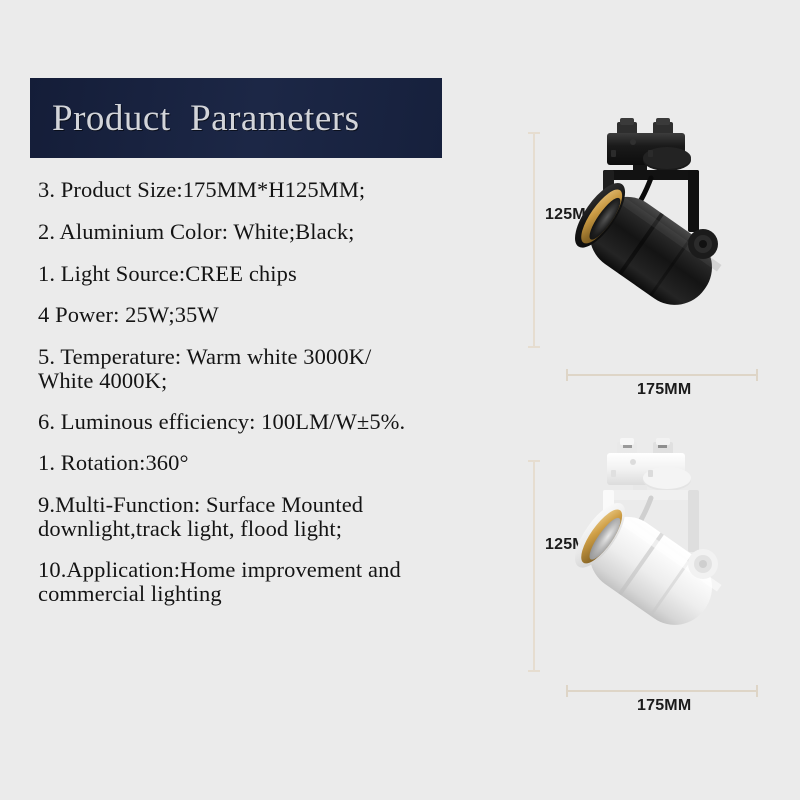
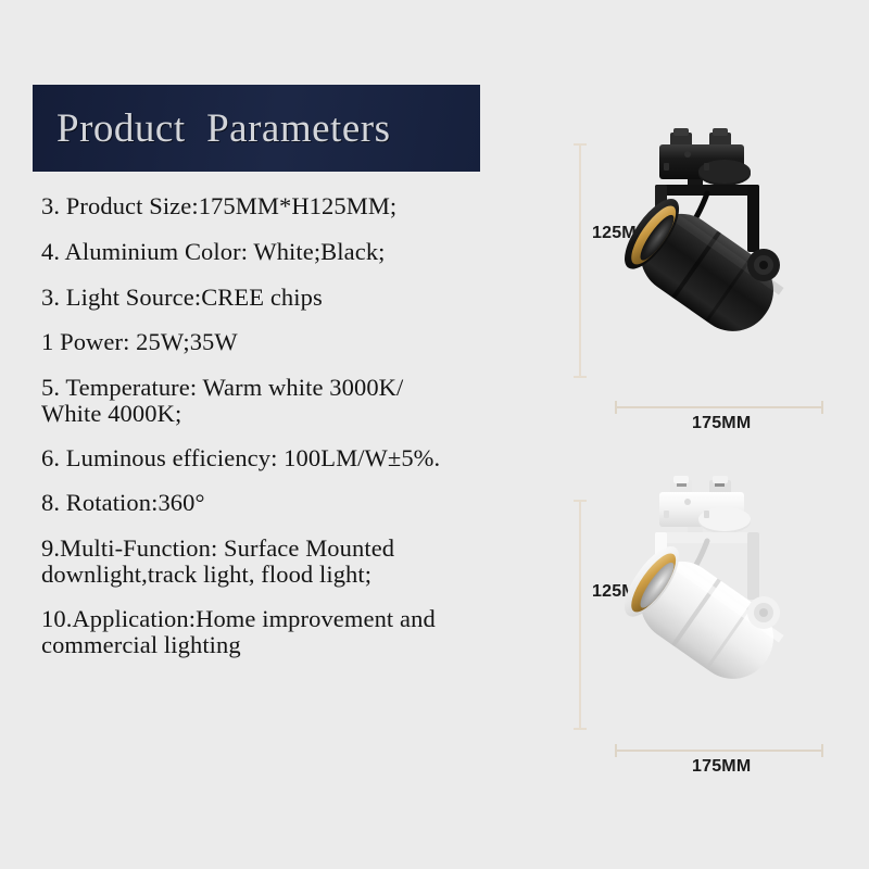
  Product Parameters
  3. Product Size:175MM*H125MM;
- 2. Aluminium Color: White;Black;
+ 4. Aluminium Color: White;Black;
- 1. Light Source:CREE chips
+ 3. Light Source:CREE chips
- 4 Power: 25W;35W
+ 1 Power: 25W;35W
  5. Temperature: Warm white 3000K/
  White 4000K;
  6. Luminous efficiency: 100LM/W±5%.
- 1. Rotation:360°
+ 8. Rotation:360°
  9.Multi-Function: Surface Mounted
  downlight,track light, flood light;
  10.Application:Home improvement and
  commercial lighting
  125M
  175MM
  175MM
